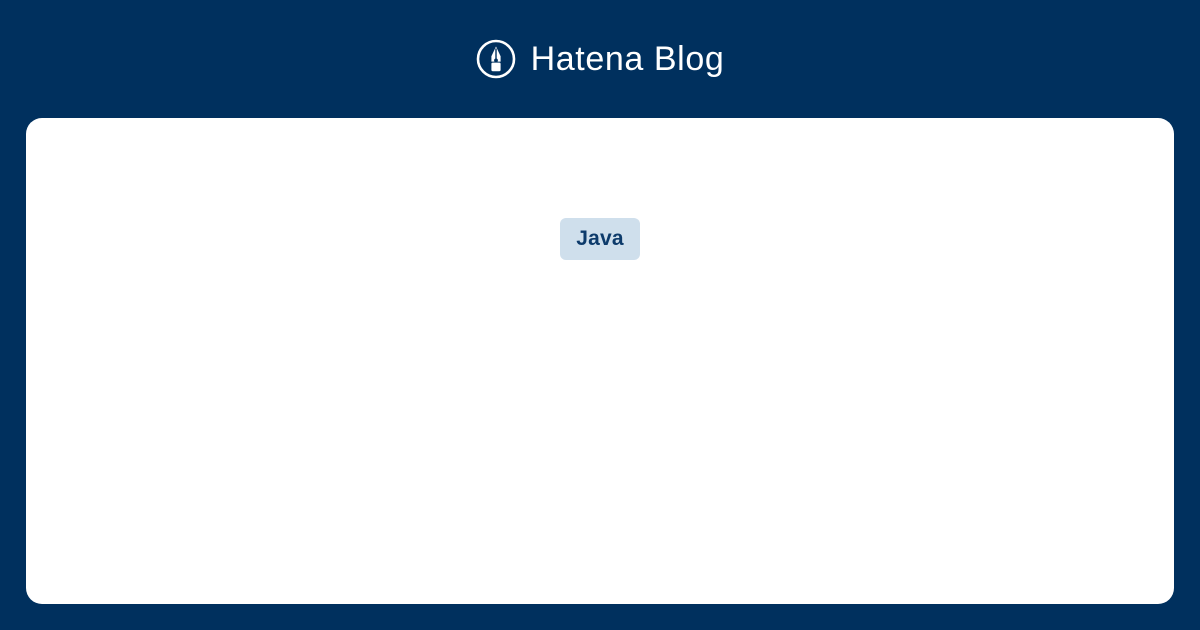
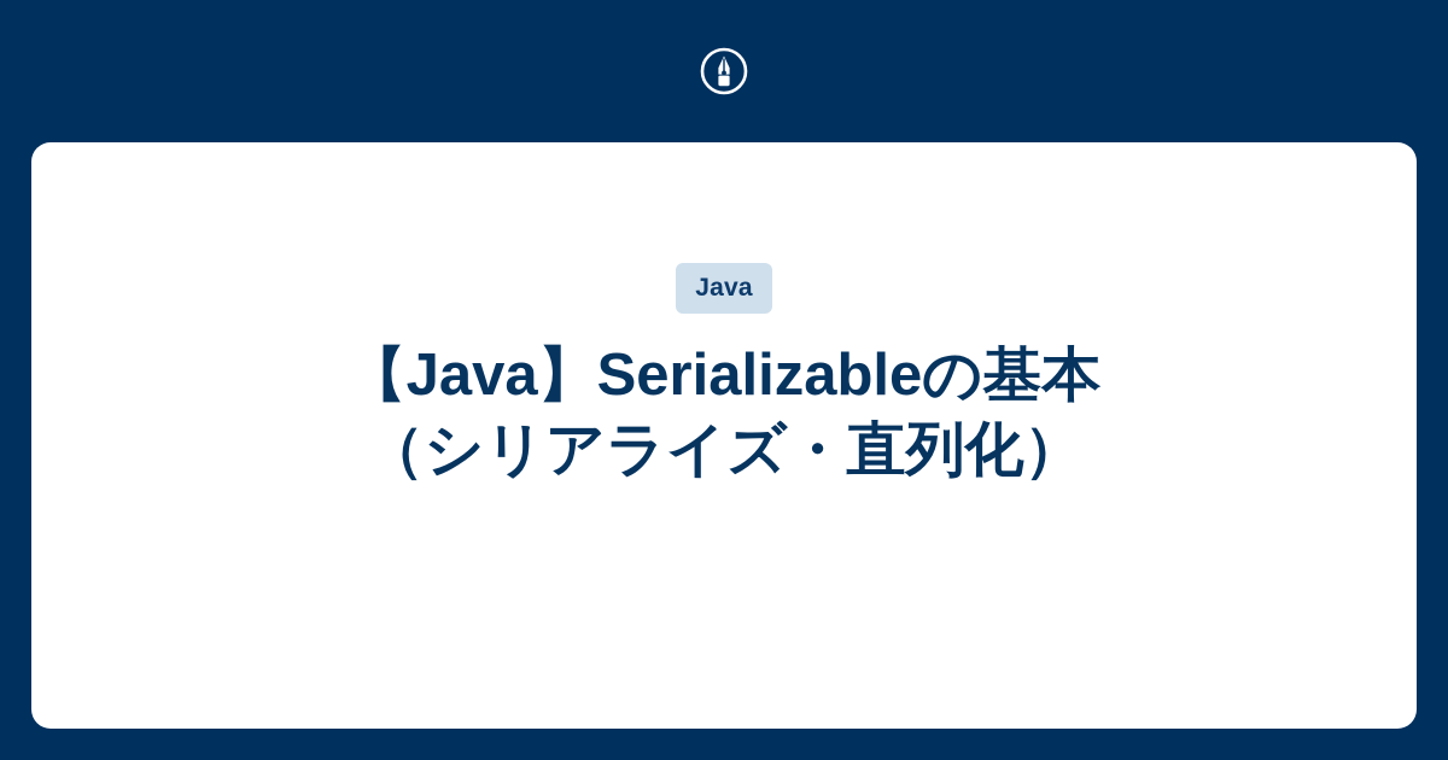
- Hatena Blog
  Java
+ 【Java】Serializableの基本
+ （シリアライズ・直列化）
